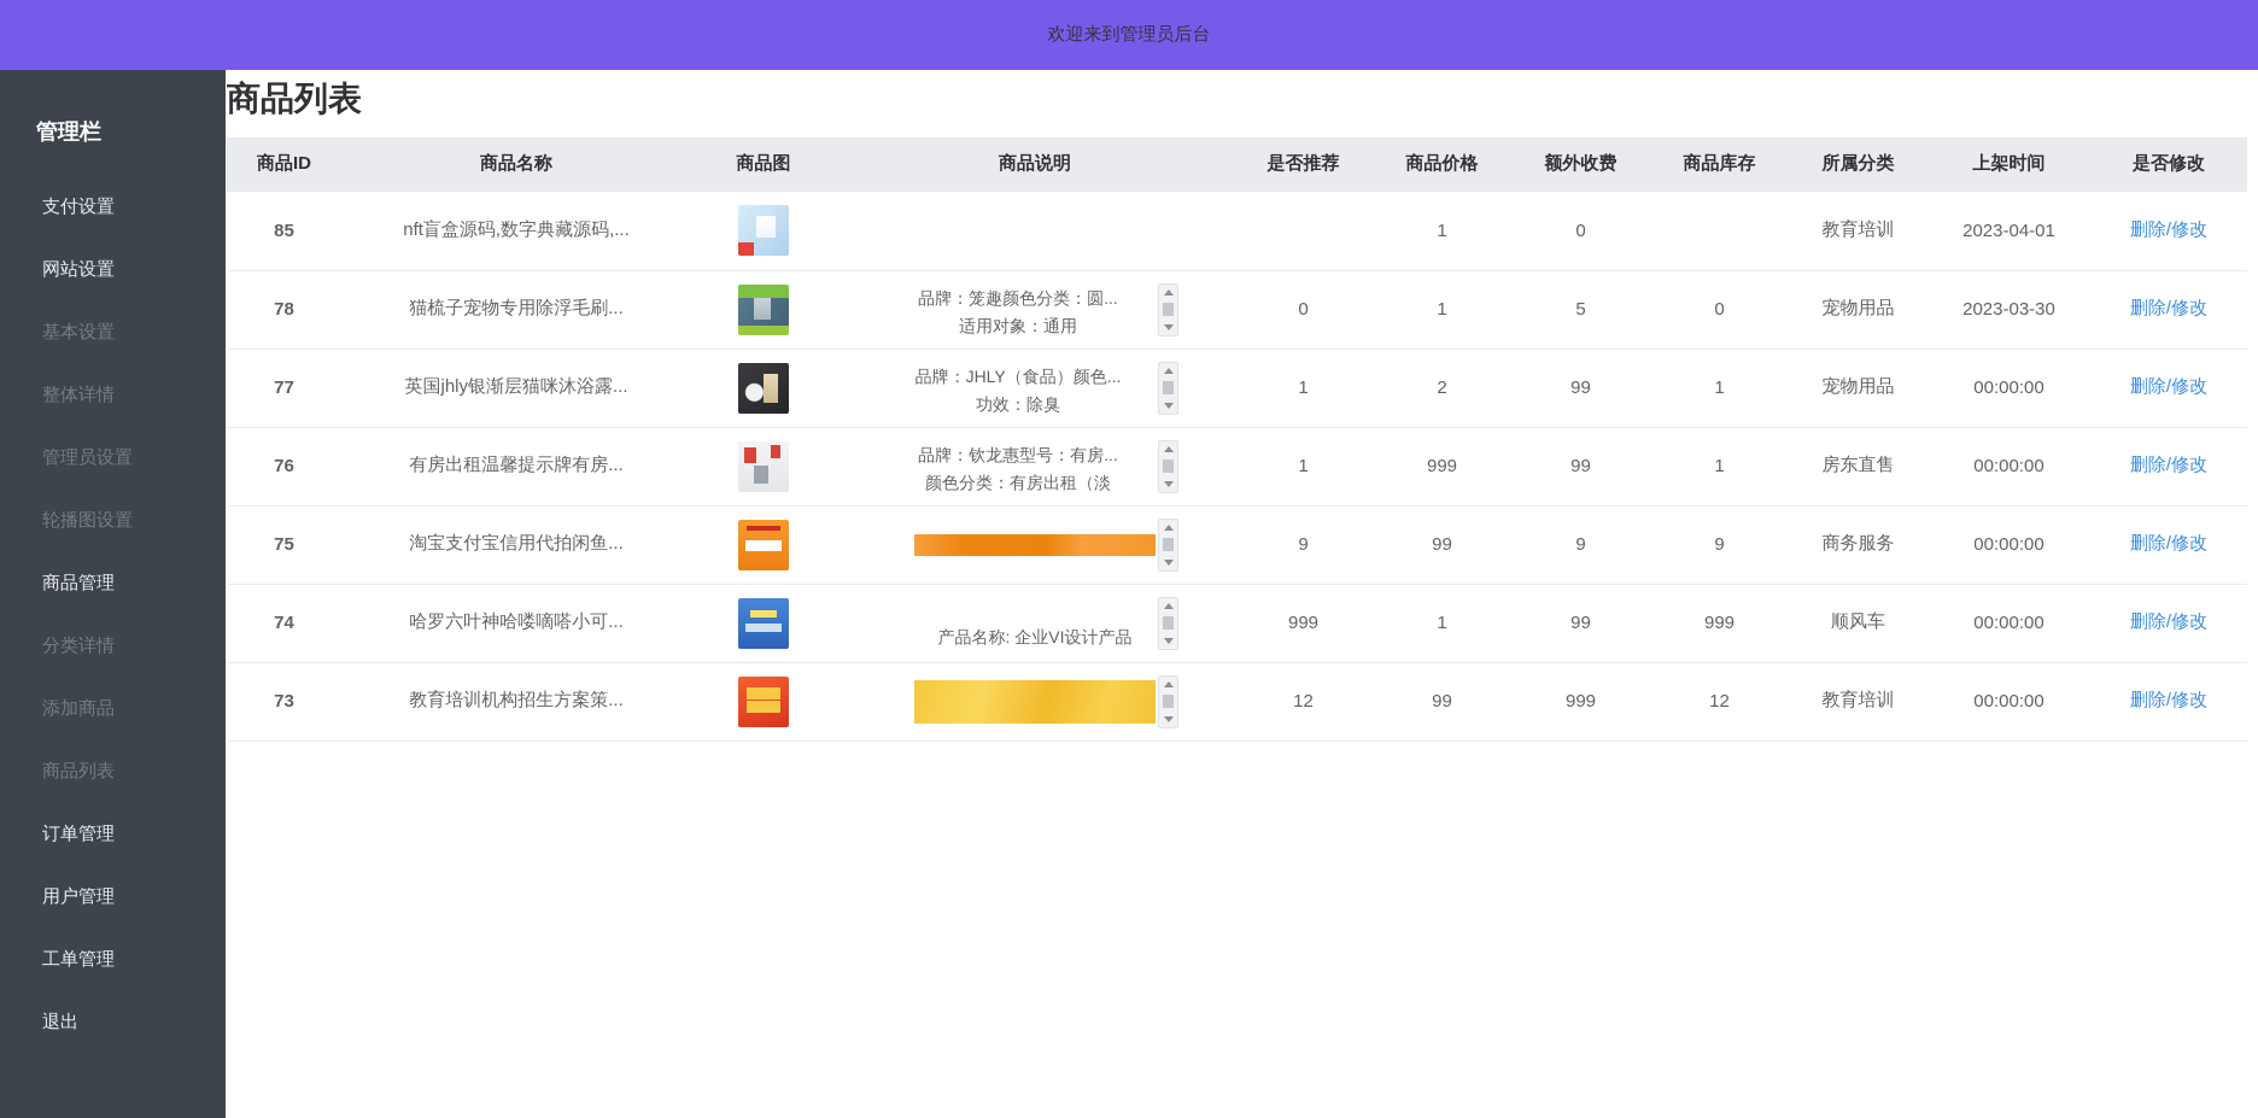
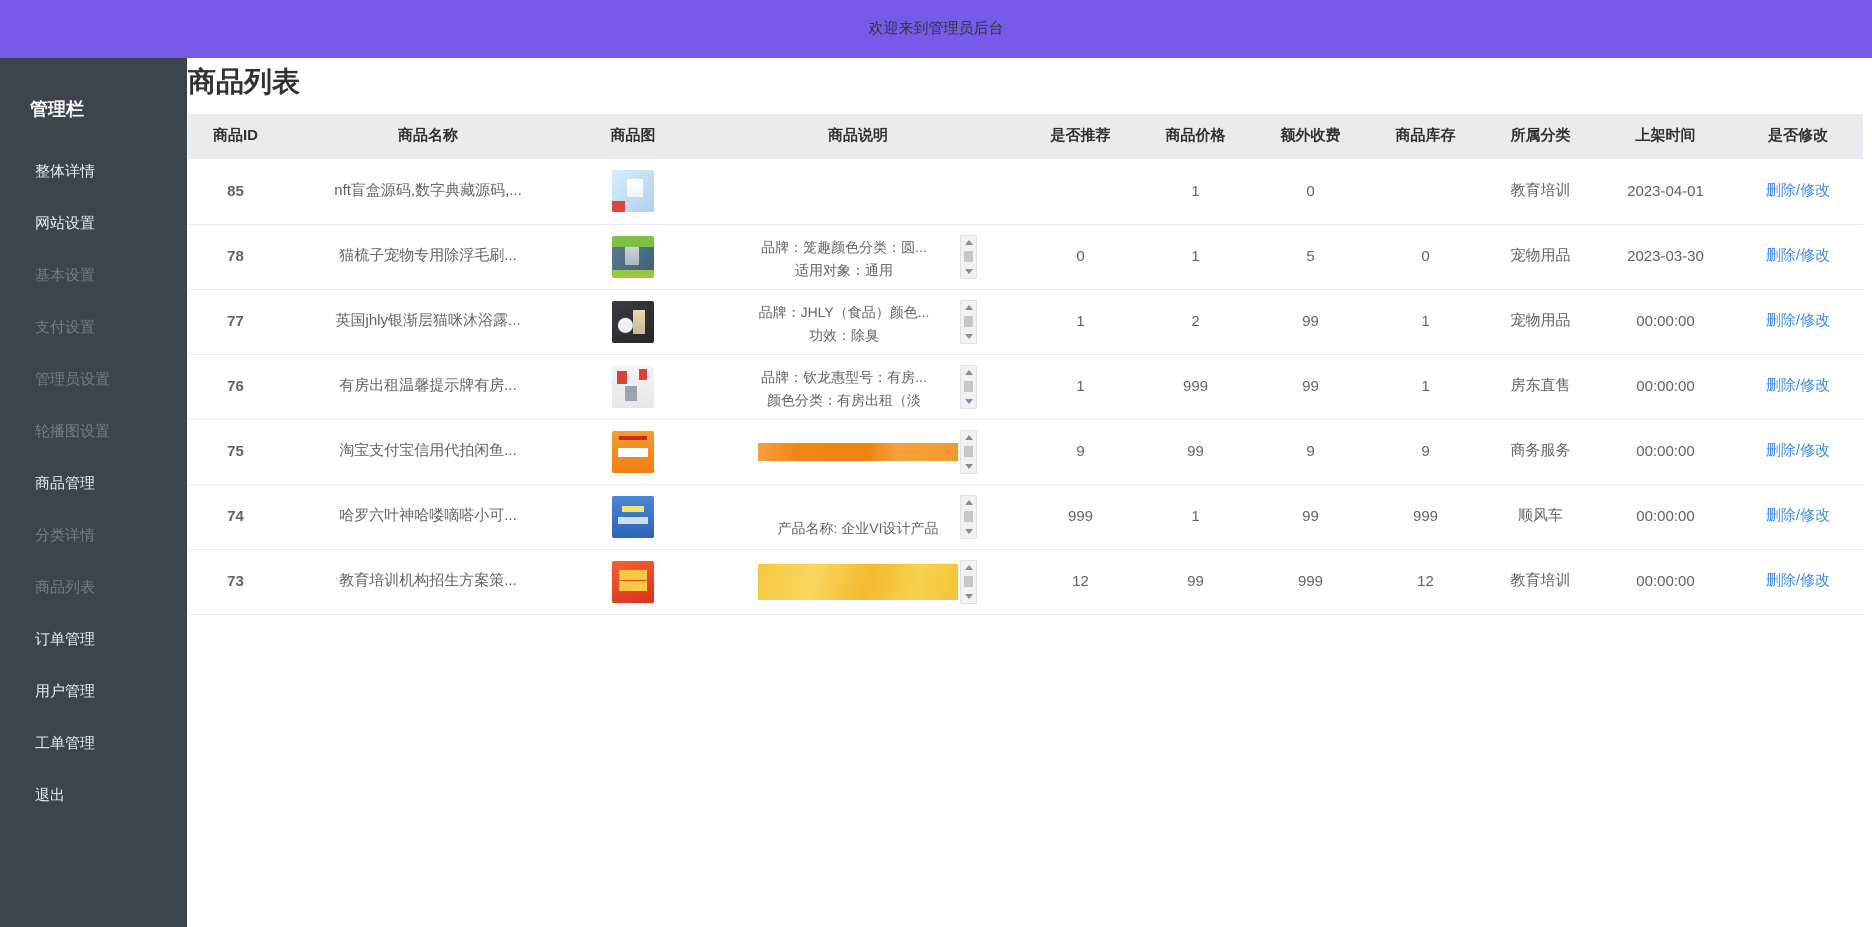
  欢迎来到管理员后台
  管理栏
- 支付设置
+ 整体详情
  网站设置
  基本设置
- 整体详情
+ 支付设置
  管理员设置
  轮播图设置
  商品管理
  分类详情
- 添加商品
  商品列表
  订单管理
  用户管理
  工单管理
  退出
  商品列表
  商品ID	商品名称	商品图	商品说明	是否推荐	商品价格	额外收费	商品库存	所属分类	上架时间	是否修改
  85	nft盲盒源码,数字典藏源码,...				1	0		教育培训	2023-04-01	删除/修改
  78	猫梳子宠物专用除浮毛刷...		品牌：笼趣颜色分类：圆... 适用对象：通用	0	1	5	0	宠物用品	2023-03-30	删除/修改
  77	英国jhly银渐层猫咪沐浴露...		品牌：JHLY（食品）颜色... 功效：除臭	1	2	99	1	宠物用品	00:00:00	删除/修改
  76	有房出租温馨提示牌有房...		品牌：钦龙惠型号：有房... 颜色分类：有房出租（淡	1	999	99	1	房东直售	00:00:00	删除/修改
  75	淘宝支付宝信用代拍闲鱼...			9	99	9	9	商务服务	00:00:00	删除/修改
  74	哈罗六叶神哈喽嘀嗒小可...		产品名称: 企业VI设计产品	999	1	99	999	顺风车	00:00:00	删除/修改
  73	教育培训机构招生方案策...			12	99	999	12	教育培训	00:00:00	删除/修改
